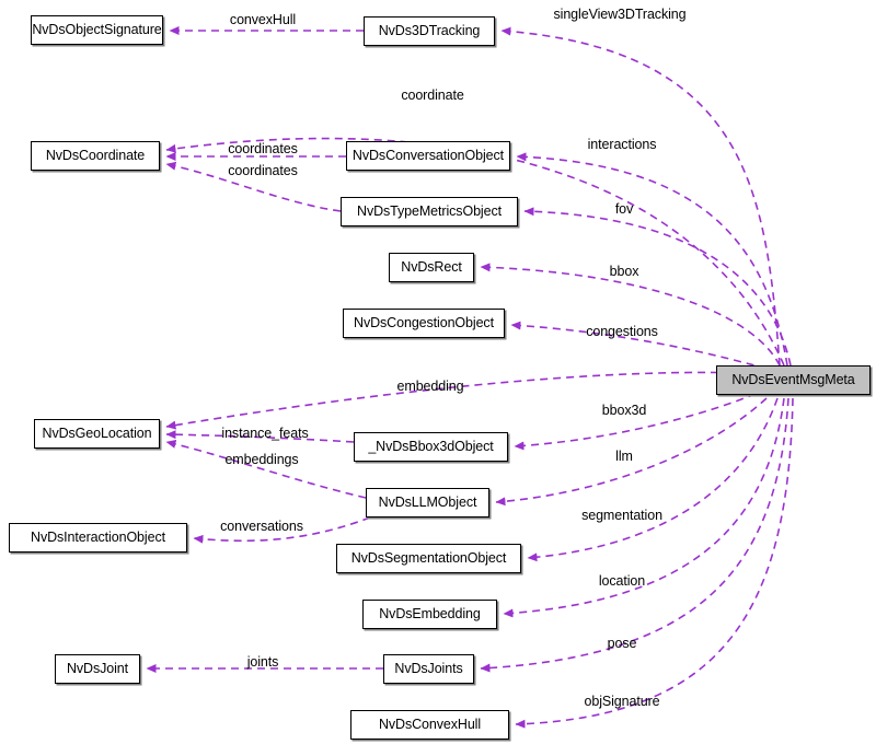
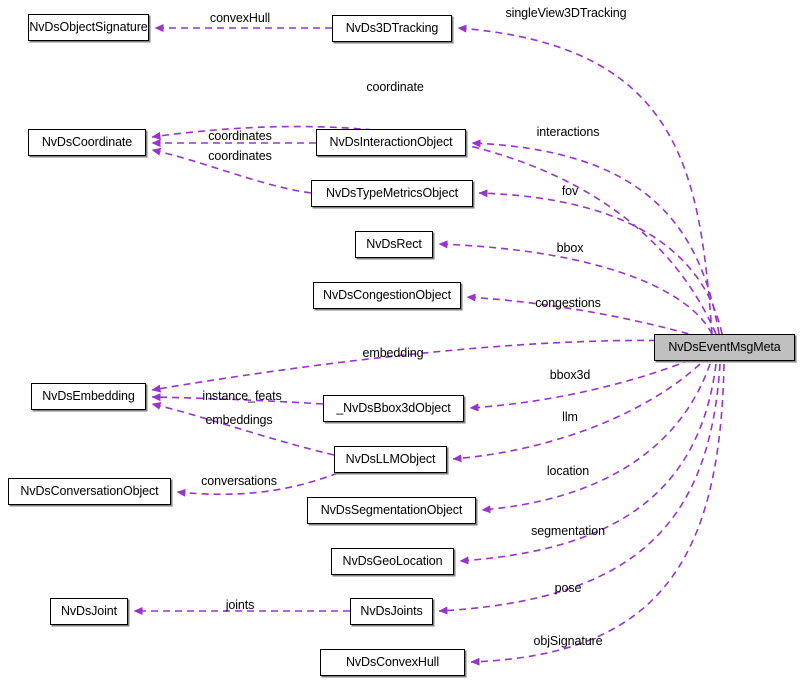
  NvDsObjectSignature
  NvDs3DTracking
  NvDsCoordinate
- NvDsConversationObject
+ NvDsInteractionObject
  NvDsTypeMetricsObject
  NvDsRect
  NvDsCongestionObject
  NvDsEventMsgMeta
- NvDsGeoLocation
+ NvDsEmbedding
  _NvDsBbox3dObject
  NvDsLLMObject
- NvDsInteractionObject
+ NvDsConversationObject
  NvDsSegmentationObject
- NvDsEmbedding
+ NvDsGeoLocation
  NvDsJoint
  NvDsJoints
  NvDsConvexHull
  convexHull
  singleView3DTracking
  coordinate
  coordinates
  coordinates
  interactions
  fov
  bbox
  congestions
  embedding
  bbox3d
  instance_feats
  llm
  embeddings
- segmentation
+ location
  conversations
- location
+ segmentation
  pose
  joints
  objSignature
